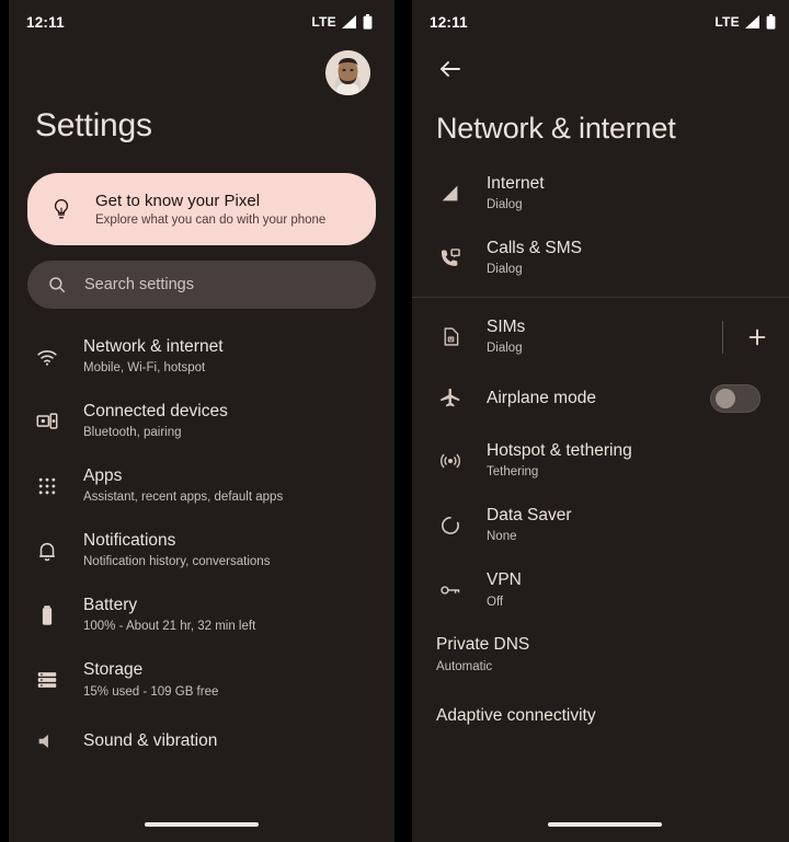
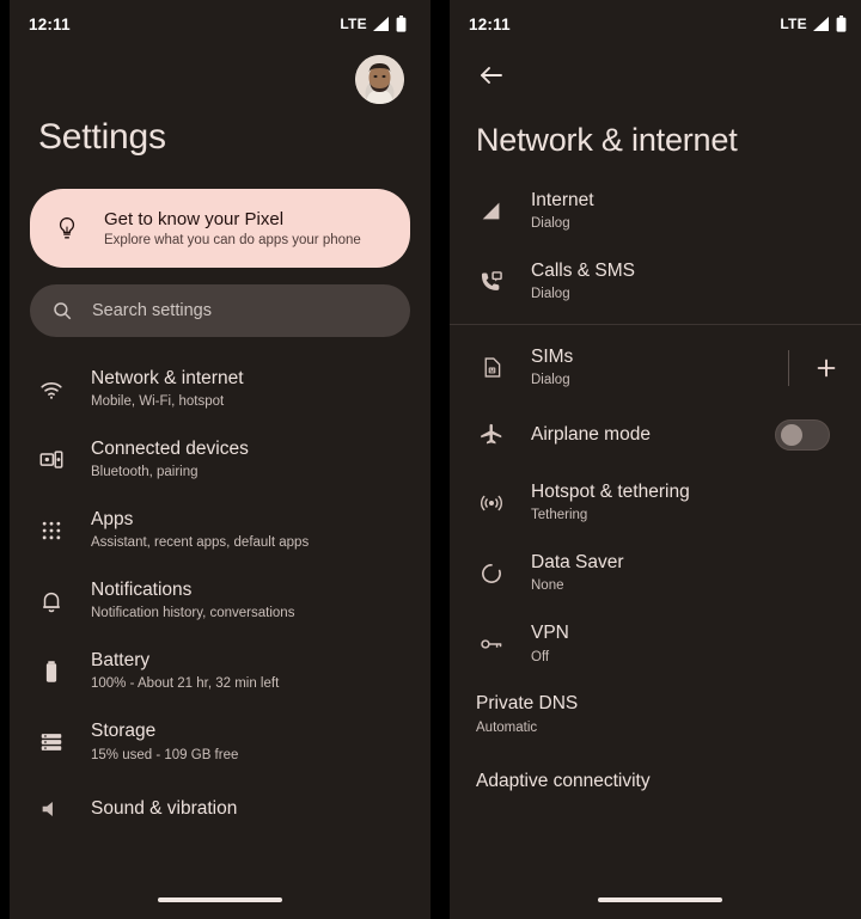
  12:11
  LTE
  Settings
  Get to know your Pixel
- Explore what you can do with your phone
+ Explore what you can do apps your phone
  Search settings
  Network & internet
  Mobile, Wi-Fi, hotspot
  Connected devices
  Bluetooth, pairing
  Apps
  Assistant, recent apps, default apps
  Notifications
  Notification history, conversations
  Battery
  100% - About 21 hr, 32 min left
  Storage
  15% used - 109 GB free
  Sound & vibration
  12:11
  LTE
  Network & internet
  Internet
  Dialog
  Calls & SMS
  Dialog
  SIMs
  Dialog
  Airplane mode
  Hotspot & tethering
  Tethering
  Data Saver
  None
  VPN
  Off
  Private DNS
  Automatic
  Adaptive connectivity
